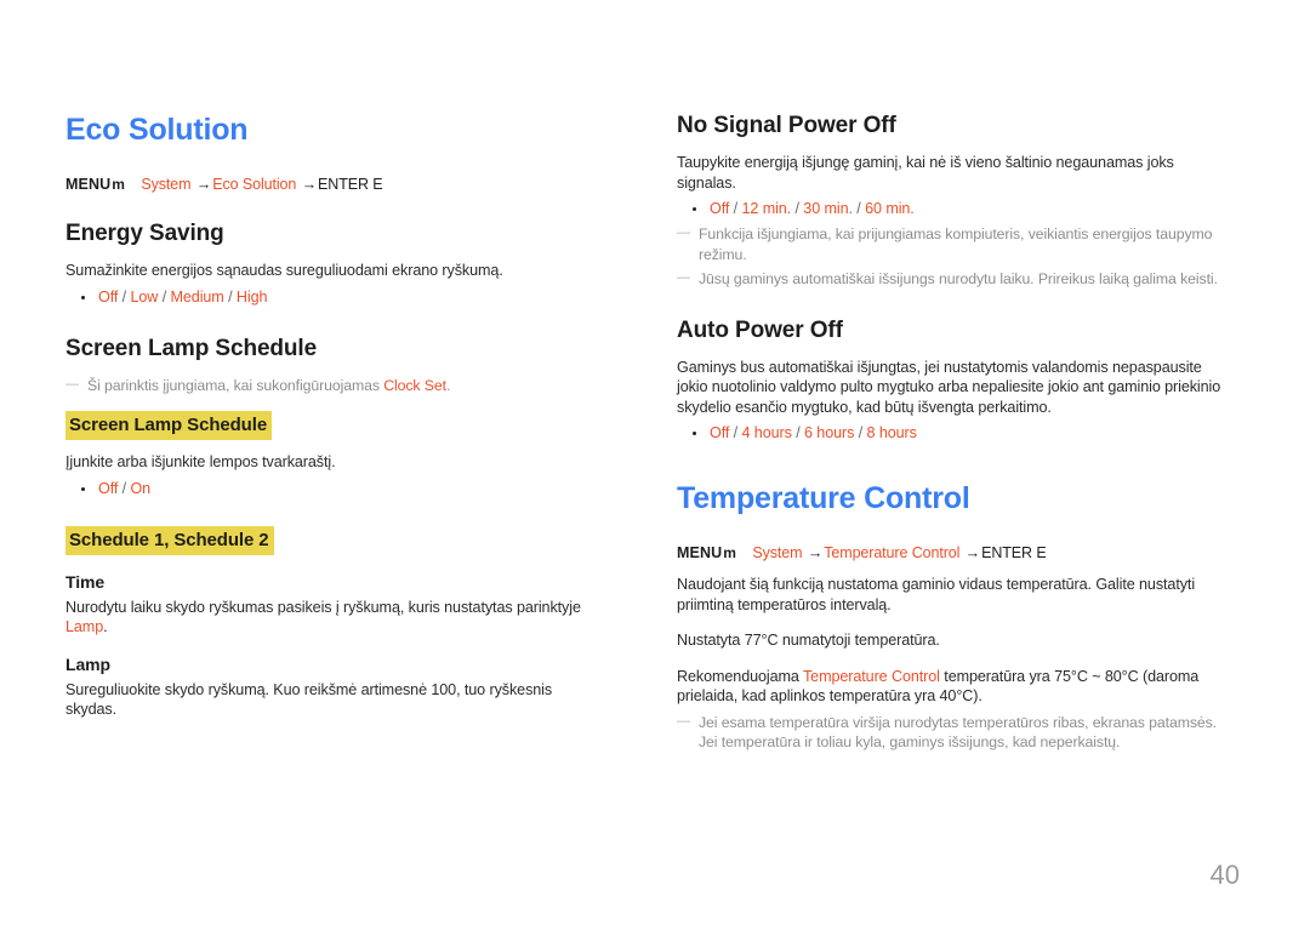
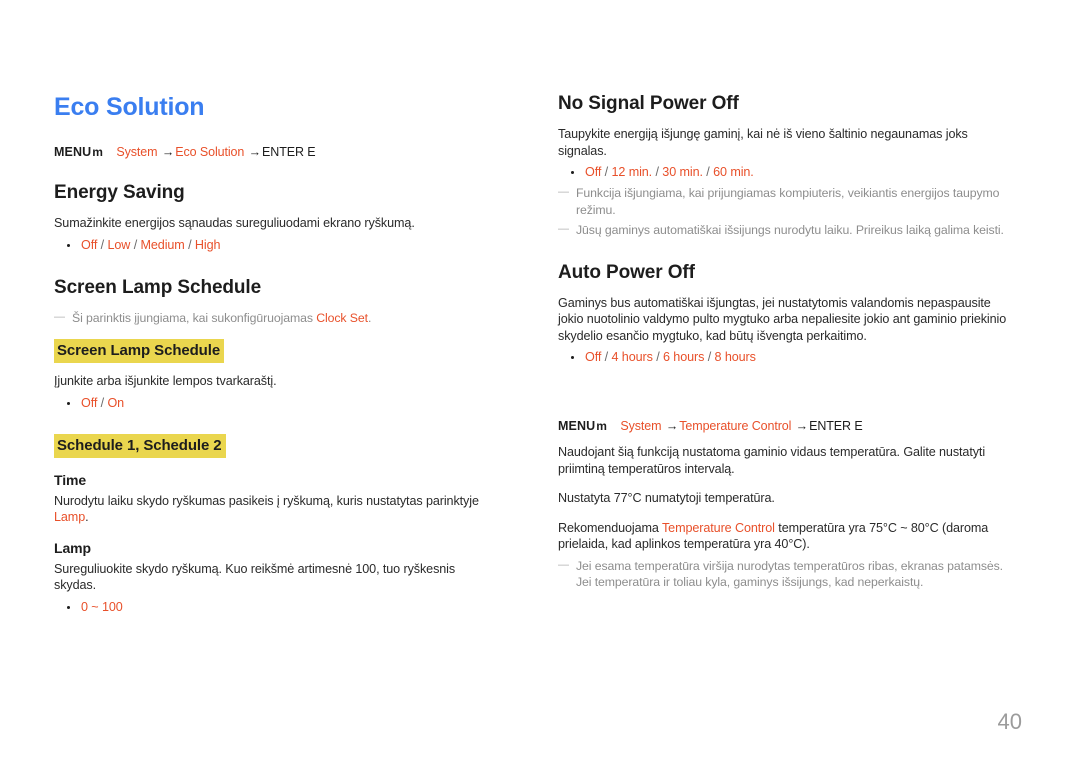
  Eco Solution
  MENUm System →Eco Solution →ENTER E
  Energy Saving
  Sumažinkite energijos sąnaudas sureguliuodami ekrano ryškumą.
  Off / Low / Medium / High
  Screen Lamp Schedule
  Ši parinktis įjungiama, kai sukonfigūruojamas Clock Set.
  Screen Lamp Schedule
  Įjunkite arba išjunkite lempos tvarkaraštį.
  Off / On
  Schedule 1, Schedule 2
  Time
  Nurodytu laiku skydo ryškumas pasikeis į ryškumą, kuris nustatytas parinktyje Lamp.
  Lamp
  Sureguliuokite skydo ryškumą. Kuo reikšmė artimesnė 100, tuo ryškesnis skydas.
+ 0 ~ 100
  No Signal Power Off
  Taupykite energiją išjungę gaminį, kai nė iš vieno šaltinio negaunamas joks signalas.
  Off / 12 min. / 30 min. / 60 min.
  Funkcija išjungiama, kai prijungiamas kompiuteris, veikiantis energijos taupymo režimu.
  Jūsų gaminys automatiškai išsijungs nurodytu laiku. Prireikus laiką galima keisti.
  Auto Power Off
  Gaminys bus automatiškai išjungtas, jei nustatytomis valandomis nepaspausite jokio nuotolinio valdymo pulto mygtuko arba nepaliesite jokio ant gaminio priekinio skydelio esančio mygtuko, kad būtų išvengta perkaitimo.
  Off / 4 hours / 6 hours / 8 hours
- Temperature Control
  MENUm System →Temperature Control →ENTER E
  Naudojant šią funkciją nustatoma gaminio vidaus temperatūra. Galite nustatyti priimtiną temperatūros intervalą.
  Nustatyta 77°C numatytoji temperatūra.
  Rekomenduojama Temperature Control temperatūra yra 75°C ~ 80°C (daroma prielaida, kad aplinkos temperatūra yra 40°C).
  Jei esama temperatūra viršija nurodytas temperatūros ribas, ekranas patamsės. Jei temperatūra ir toliau kyla, gaminys išsijungs, kad neperkaistų.
  40
